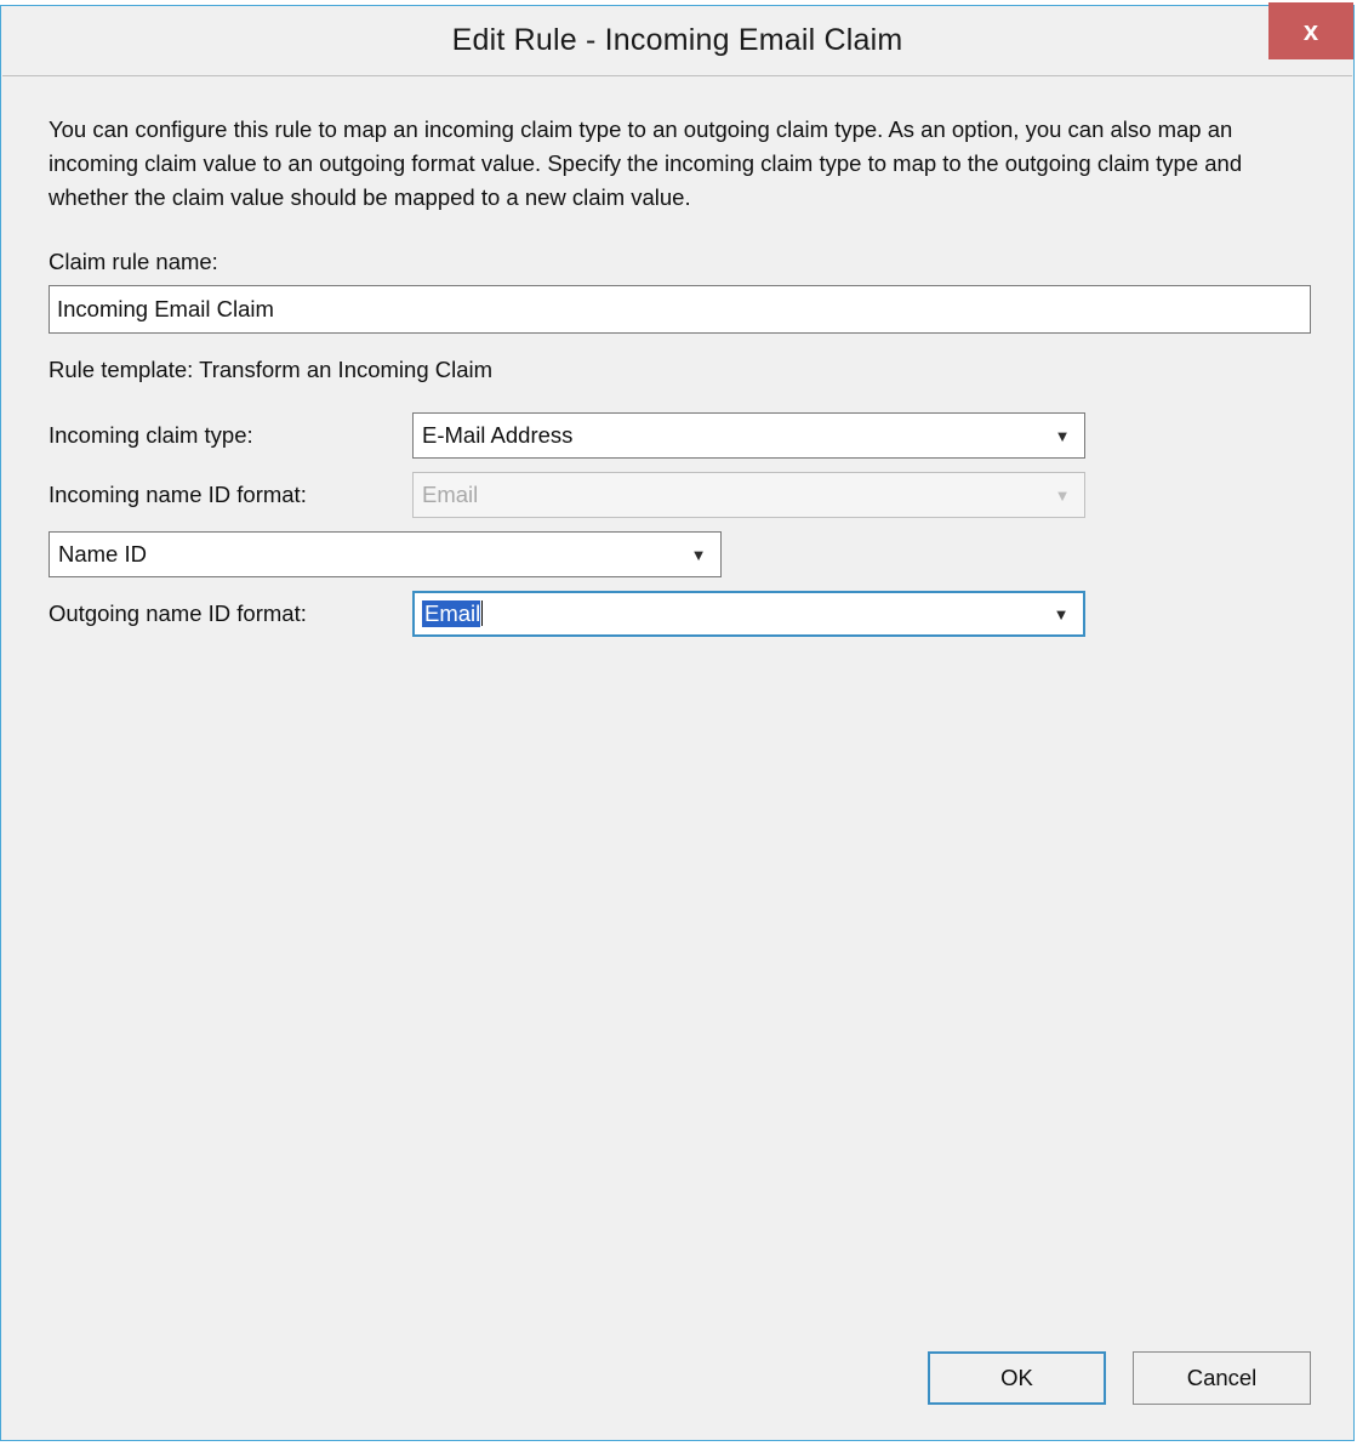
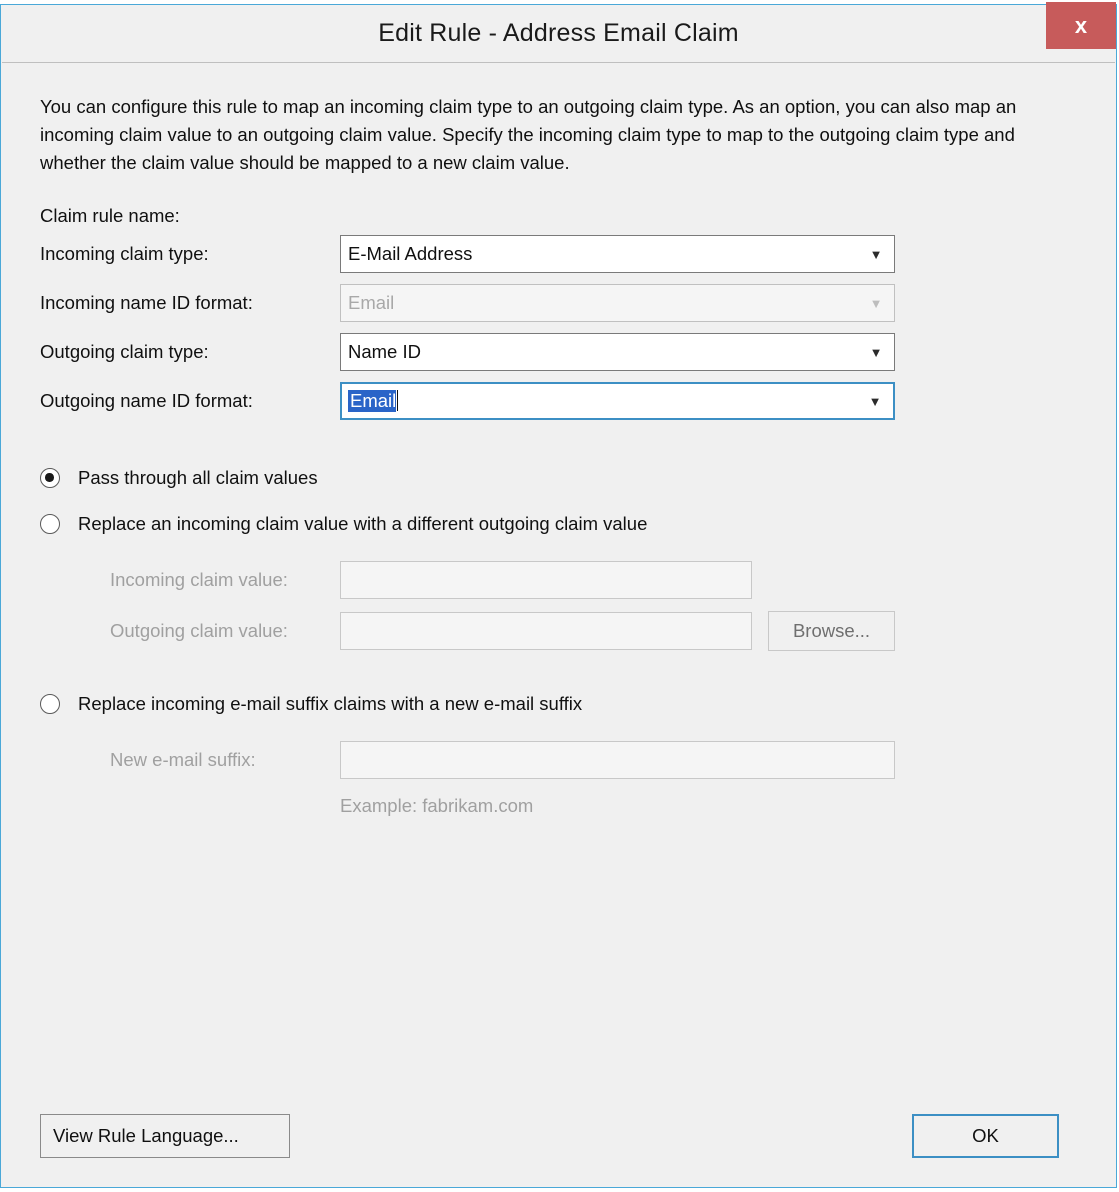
- Edit Rule - Incoming Email Claim
+ Edit Rule - Address Email Claim
  x
- You can configure this rule to map an incoming claim type to an outgoing claim type. As an option, you can also map an incoming claim value to an outgoing format value. Specify the incoming claim type to map to the outgoing claim type and whether the claim value should be mapped to a new claim value.
+ You can configure this rule to map an incoming claim type to an outgoing claim type. As an option, you can also map an incoming claim value to an outgoing claim value. Specify the incoming claim type to map to the outgoing claim type and whether the claim value should be mapped to a new claim value.
  Claim rule name:
- Incoming Email Claim
- Rule template: Transform an Incoming Claim
  Incoming claim type:
  E-Mail Address
  ▼
  Incoming name ID format:
  Email
  ▼
+ Outgoing claim type:
  Name ID
  ▼
  Outgoing name ID format:
  Email
  ▼
+ Pass through all claim values
+ Replace an incoming claim value with a different outgoing claim value
+ Incoming claim value:
+ Outgoing claim value:
+ Browse...
+ Replace incoming e-mail suffix claims with a new e-mail suffix
+ New e-mail suffix:
+ Example: fabrikam.com
+ View Rule Language...
  OK
- Cancel
